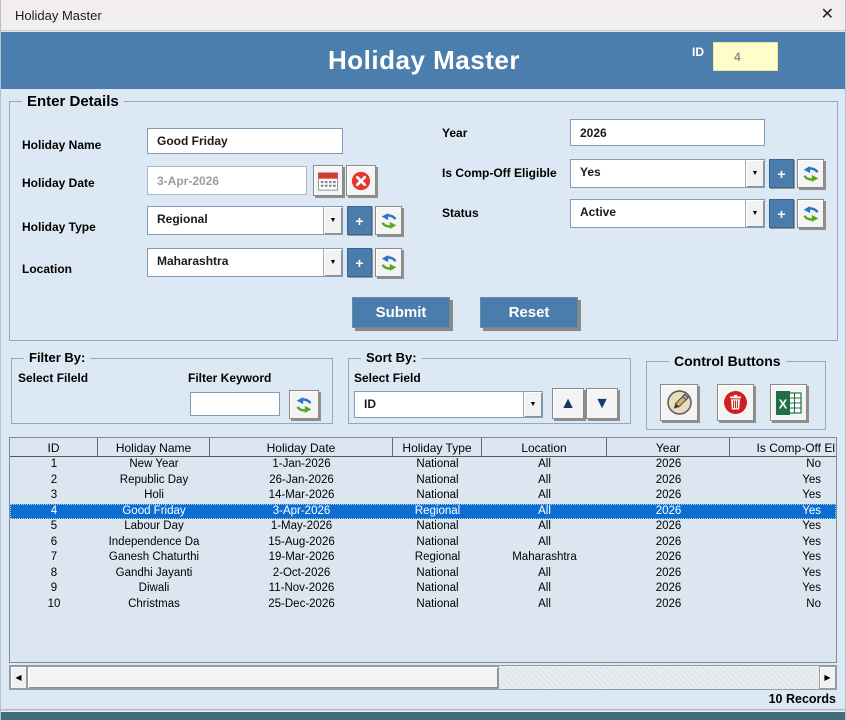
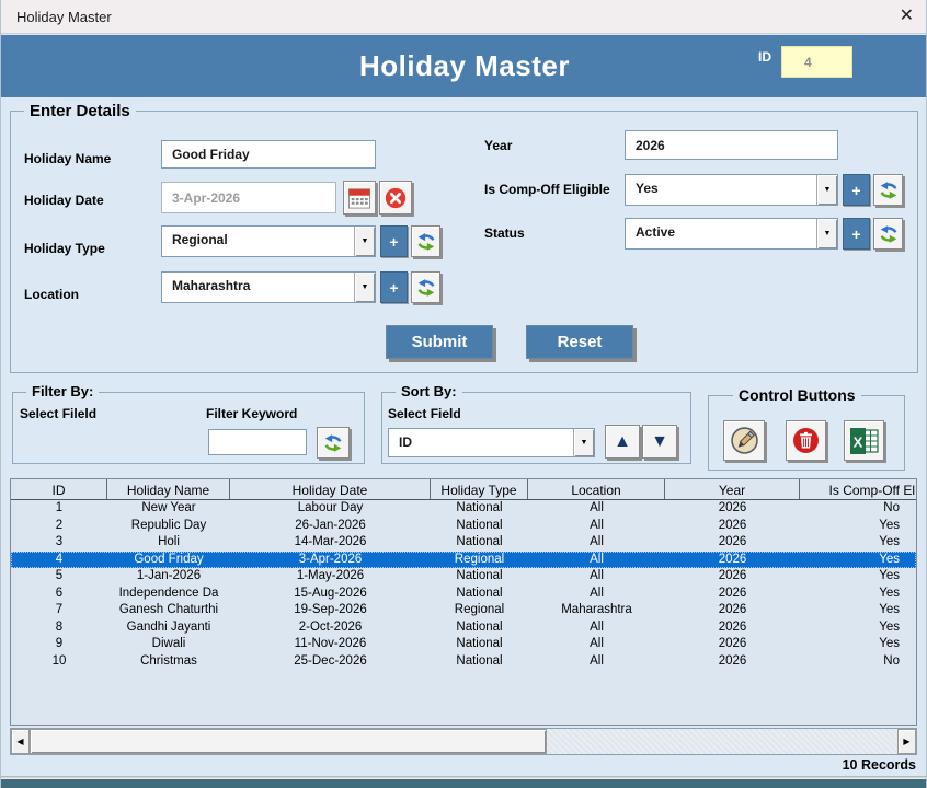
  Holiday Master
  ✕
  Holiday Master
  ID
  4
  Enter Details
  Holiday Name
  Good Friday
  Holiday Date
  3-Apr-2026
  Holiday Type
  Regional
  +
  Location
  Maharashtra
  +
  Year
  2026
  Is Comp-Off Eligible
  Yes
  +
  Status
  Active
  +
  Submit
  Reset
  Filter By:
  Select Fileld
  Filter Keyword
  Sort By:
  Select Field
  ID
  ▲
  ▼
  Control Buttons
  X
  ID
  Holiday Name
  Holiday Date
  Holiday Type
  Location
  Year
  Is Comp-Off El
  1
  New Year
- 1-Jan-2026
+ Labour Day
  National
  All
  2026
  No
  2
  Republic Day
  26-Jan-2026
  National
  All
  2026
  Yes
  3
  Holi
  14-Mar-2026
  National
  All
  2026
  Yes
  4
  Good Friday
  3-Apr-2026
  Regional
  All
  2026
  Yes
  5
- Labour Day
+ 1-Jan-2026
  1-May-2026
  National
  All
  2026
  Yes
  6
  Independence Da
  15-Aug-2026
  National
  All
  2026
  Yes
  7
  Ganesh Chaturthi
- 19-Mar-2026
+ 19-Sep-2026
  Regional
  Maharashtra
  2026
  Yes
  8
  Gandhi Jayanti
  2-Oct-2026
  National
  All
  2026
  Yes
  9
  Diwali
  11-Nov-2026
  National
  All
  2026
  Yes
  10
  Christmas
  25-Dec-2026
  National
  All
  2026
  No
  ◀
  ▶
  10 Records
